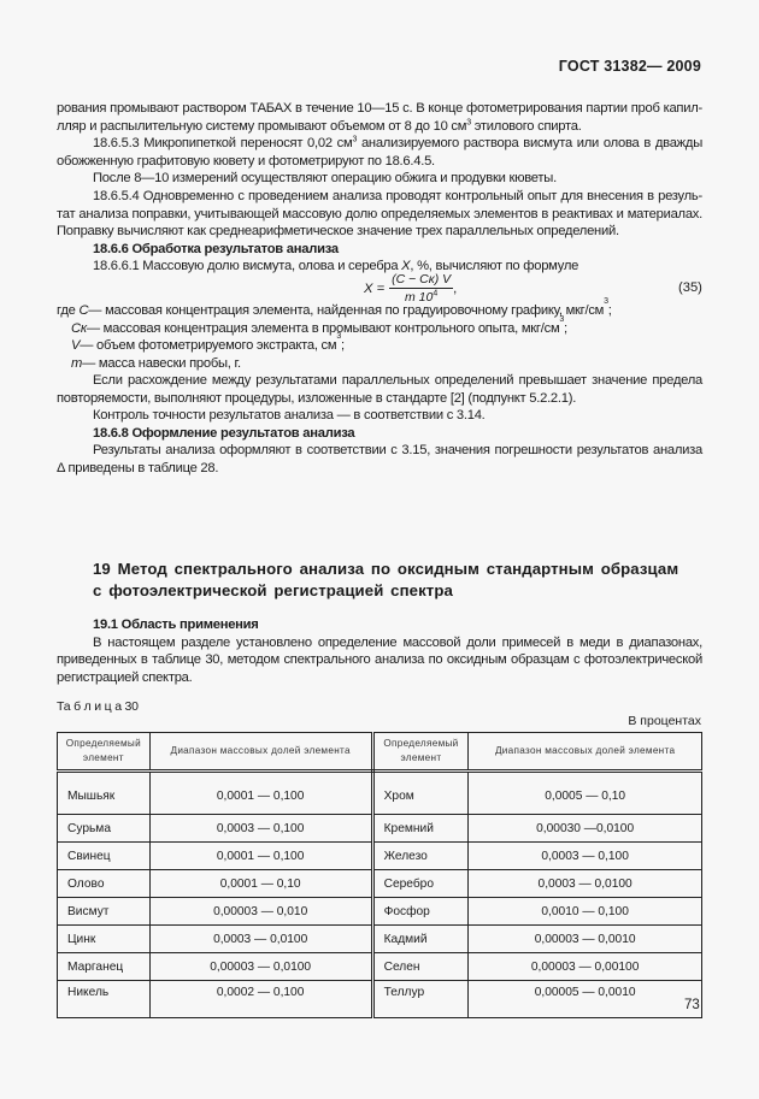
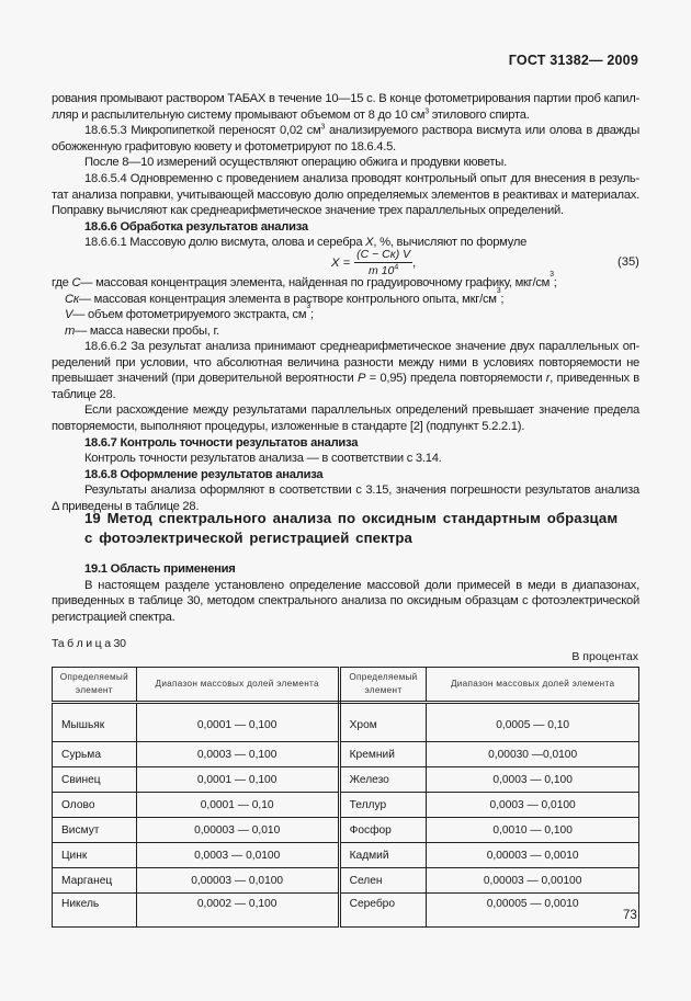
  ГОСТ 31382— 2009
  рования промывают раствором ТАБАХ в течение 10—15 с. В конце фотометрирования партии проб капил-лляр и распылительную систему промывают объемом от 8 до 10 см этилового спирта.
  18.6.5.3 Микропипеткой переносят 0,02 см анализируемого раствора висмута или олова в дважды обожженную графитовую кювету и фотометрируют по 18.6.4.5.
  После 8—10 измерений осуществляют операцию обжига и продувки кюветы.
  18.6.5.4 Одновременно с проведением анализа проводят контрольный опыт для внесения в резуль-тат анализа поправки, учитывающей массовую долю определяемых элементов в реактивах и материалах. Поправку вычисляют как среднеарифметическое значение трех параллельных определений.
  18.6.6 Обработка результатов анализа
  18.6.6.1 Массовую долю висмута, олова и серебра X, %, вычисляют по формуле
  X =
  (C − Cк) V
  m 10
  ,
  (35)
  где
  C
  — массовая концентрация элемента, найденная по градуировочному графику, мкг/см
  ;
  Cк
- — массовая концентрация элемента в промывают контрольного опыта, мкг/см
+ — массовая концентрация элемента в растворе контрольного опыта, мкг/см
  ;
  V
  — объем фотометрируемого экстракта, см
  ;
  m
  — масса навески пробы, г.
+ 18.6.6.2 За результат анализа принимают среднеарифметическое значение двух параллельных оп-ределений при условии, что абсолютная величина разности между ними в условиях повторяемости не превышает значений (при доверительной вероятности P = 0,95) предела повторяемости r, приведенных в таблице 28.
  Если расхождение между результатами параллельных определений превышает значение предела повторяемости, выполняют процедуры, изложенные в стандарте [2] (подпункт 5.2.2.1).
+ 18.6.7 Контроль точности результатов анализа
  Контроль точности результатов анализа — в соответствии с 3.14.
  18.6.8 Оформление результатов анализа
  Результаты анализа оформляют в соответствии с 3.15, значения погрешности результатов анализа Δ приведены в таблице 28.
  19 Метод спектрального анализа по оксидным стандартным образцам
  с фотоэлектрической регистрацией спектра
  19.1 Область применения
  В настоящем разделе установлено определение массовой доли примесей в меди в диапазонах, приведенных в таблице 30, методом спектрального анализа по оксидным образцам с фотоэлектрической регистрацией спектра.
  Та б л и ц а 30
  В процентах
  Определяемый элемент	Диапазон массовых долей элемента	Определяемый элемент	Диапазон массовых долей элемента
  Мышьяк	0,0001 — 0,100	Хром	0,0005 — 0,10
  Сурьма	0,0003 — 0,100	Кремний	0,00030 —0,0100
  Свинец	0,0001 — 0,100	Железо	0,0003 — 0,100
- Олово	0,0001 — 0,10	Серебро	0,0003 — 0,0100
+ Олово	0,0001 — 0,10	Теллур	0,0003 — 0,0100
  Висмут	0,00003 — 0,010	Фосфор	0,0010 — 0,100
  Цинк	0,0003 — 0,0100	Кадмий	0,00003 — 0,0010
  Марганец	0,00003 — 0,0100	Селен	0,00003 — 0,00100
- Никель	0,0002 — 0,100	Теллур	0,00005 — 0,0010
+ Никель	0,0002 — 0,100	Серебро	0,00005 — 0,0010
  73
